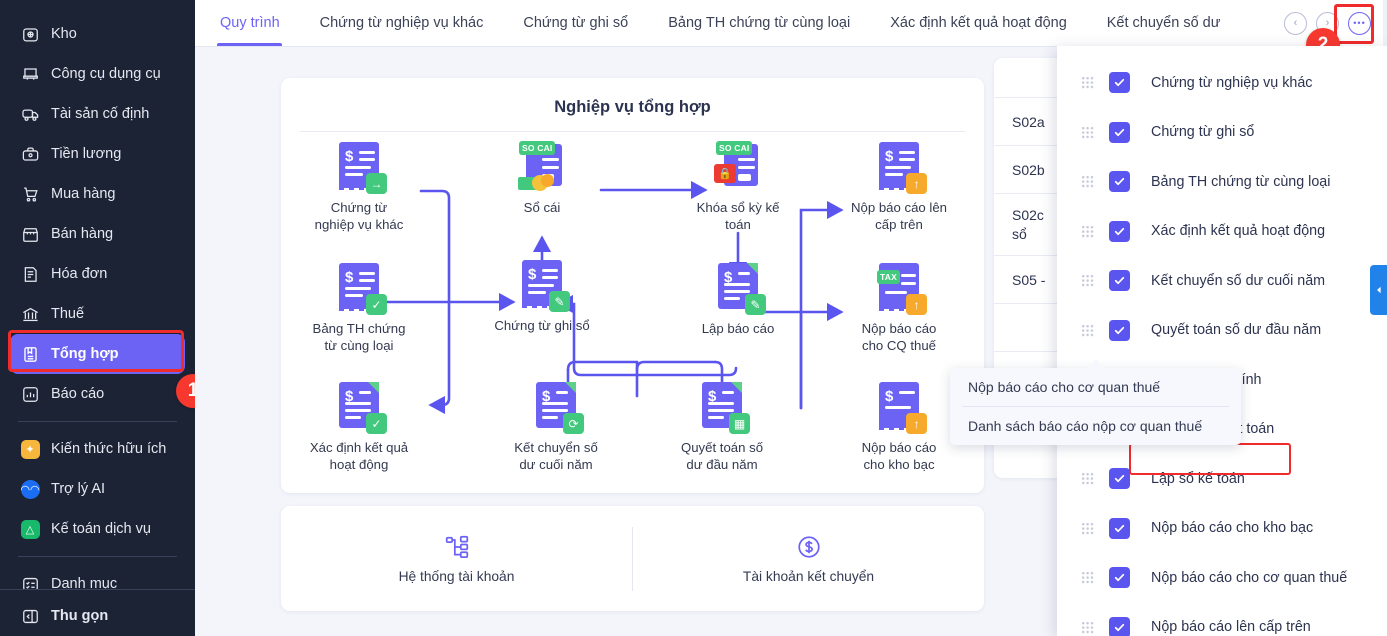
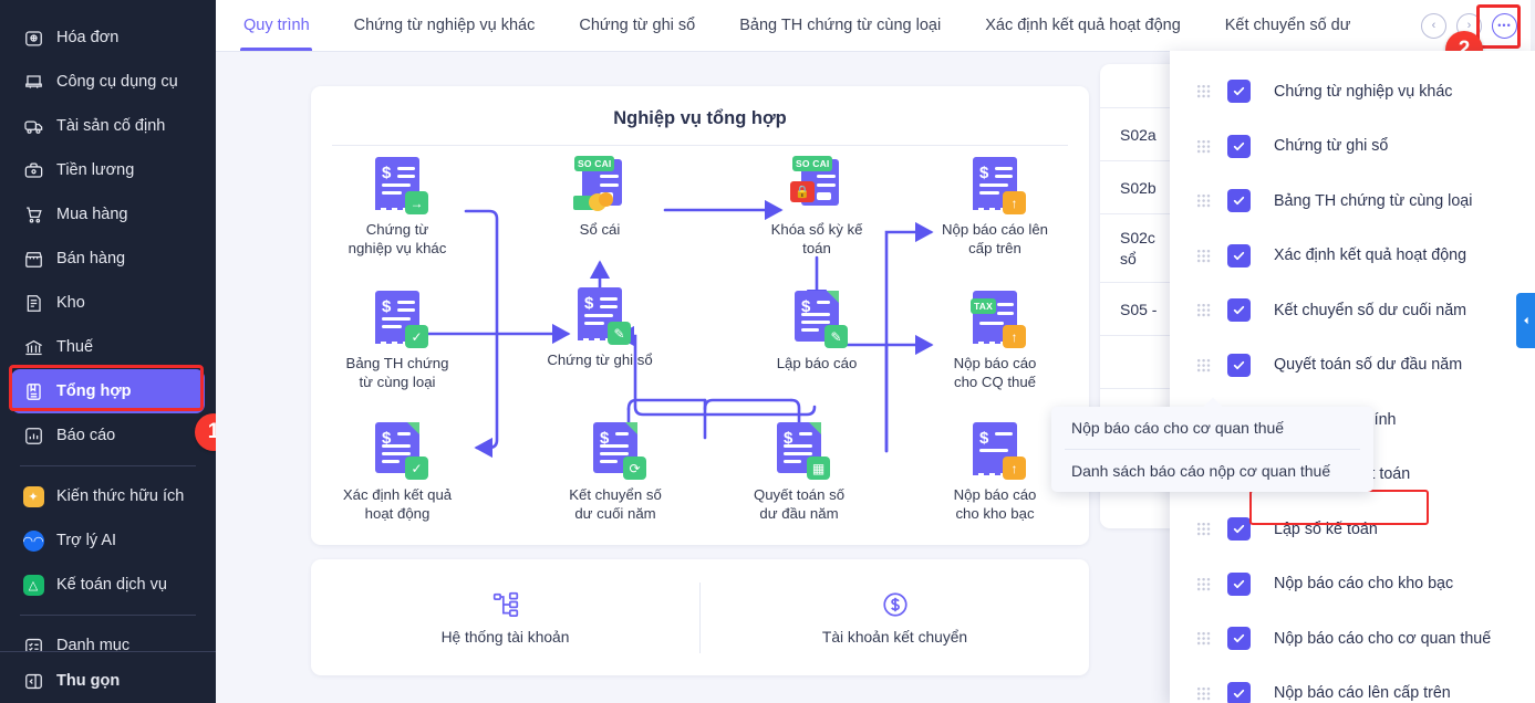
- Kho
+ Hóa đơn
  Công cụ dụng cụ
  Tài sản cố định
  Tiền lương
  Mua hàng
  Bán hàng
- Hóa đơn
+ Kho
  Thuế
  Tổng hợp
  Báo cáo
  ✦
  Kiến thức hữu ích
  ◠◠
  Trợ lý AI
  △
  Kế toán dịch vụ
  Danh mục
  Thu gọn
  1
  Quy trình
  Chứng từ nghiệp vụ khác
  Chứng từ ghi sổ
  Bảng TH chứng từ cùng loại
  Xác định kết quả hoạt động
  Kết chuyển số dư
  ‹
  ›
  •••
  S02a
  S02b
  S02c
  sổ
  S05 -
  Nghiệp vụ tổng hợp
  $
  →
  Chứng từ
  nghiệp vụ khác
  $
  ✓
  Bảng TH chứng
  từ cùng loại
  $
  ✓
  Xác định kết quả
  hoạt động
  SO CAI
  Sổ cái
  $
  ✎
  Chứng từ ghi sổ
  $
  ⟳
  Kết chuyển số
  dư cuối năm
  SO CAI
  🔒
  Khóa sổ kỳ kế
  toán
  $
  ✎
  Lập báo cáo
  $
  ▦
  Quyết toán số
  dư đầu năm
  $
  ↑
  Nộp báo cáo lên
  cấp trên
  TAX
  ↑
  Nộp báo cáo
  cho CQ thuế
  $
  ↑
  Nộp báo cáo
  cho kho bạc
  Nộp báo cáo cho cơ quan thuế
  Danh sách báo cáo nộp cơ quan thuế
  Hệ thống tài khoản
  Tài khoản kết chuyển
  Chứng từ nghiệp vụ khác
  Chứng từ ghi sổ
  Bảng TH chứng từ cùng loại
  Xác định kết quả hoạt động
  Kết chuyển số dư cuối năm
  Quyết toán số dư đầu năm
  Lập sổ kế toán
  Nộp báo cáo cho kho bạc
  Nộp báo cáo cho cơ quan thuế
  Nộp báo cáo lên cấp trên
  2
